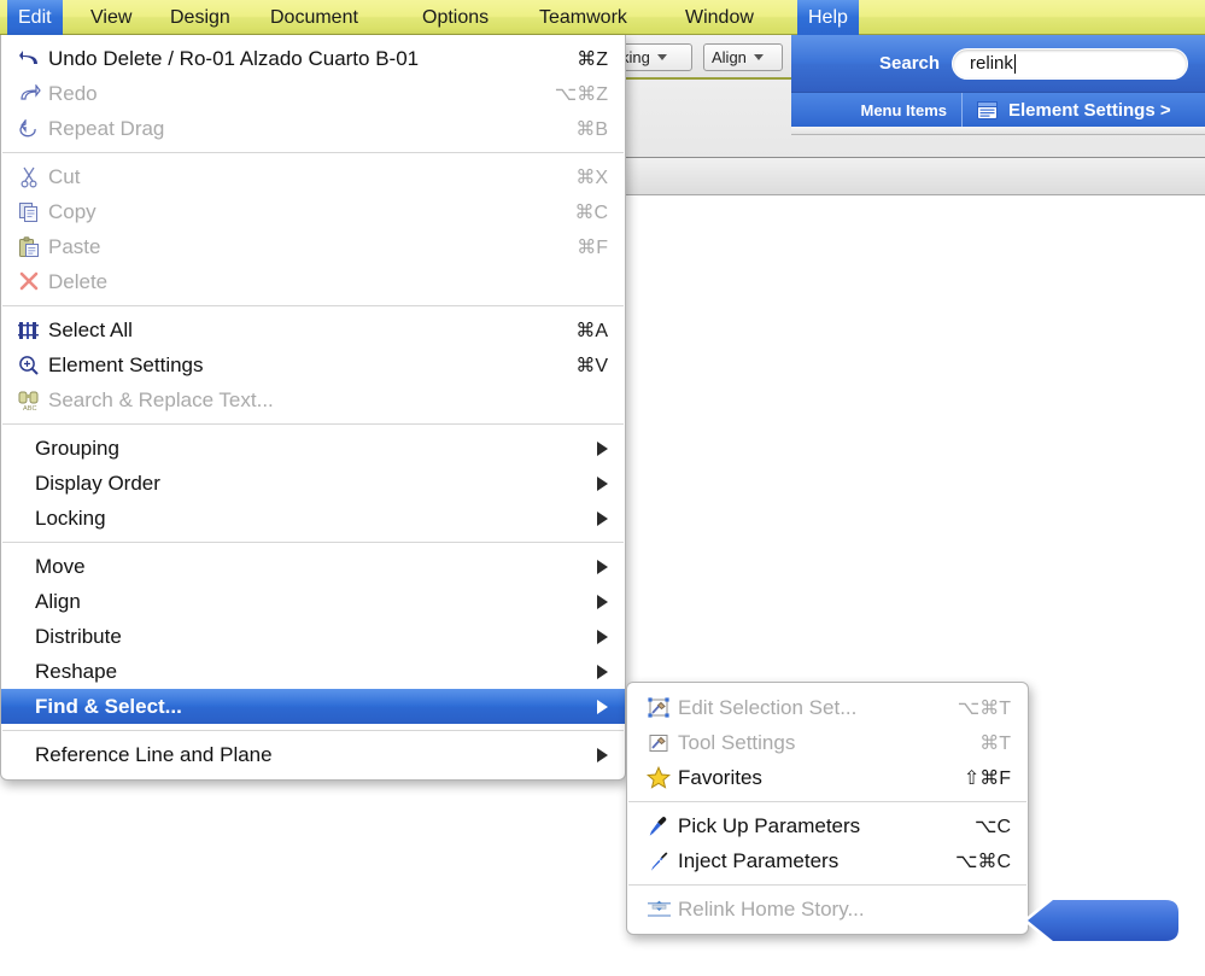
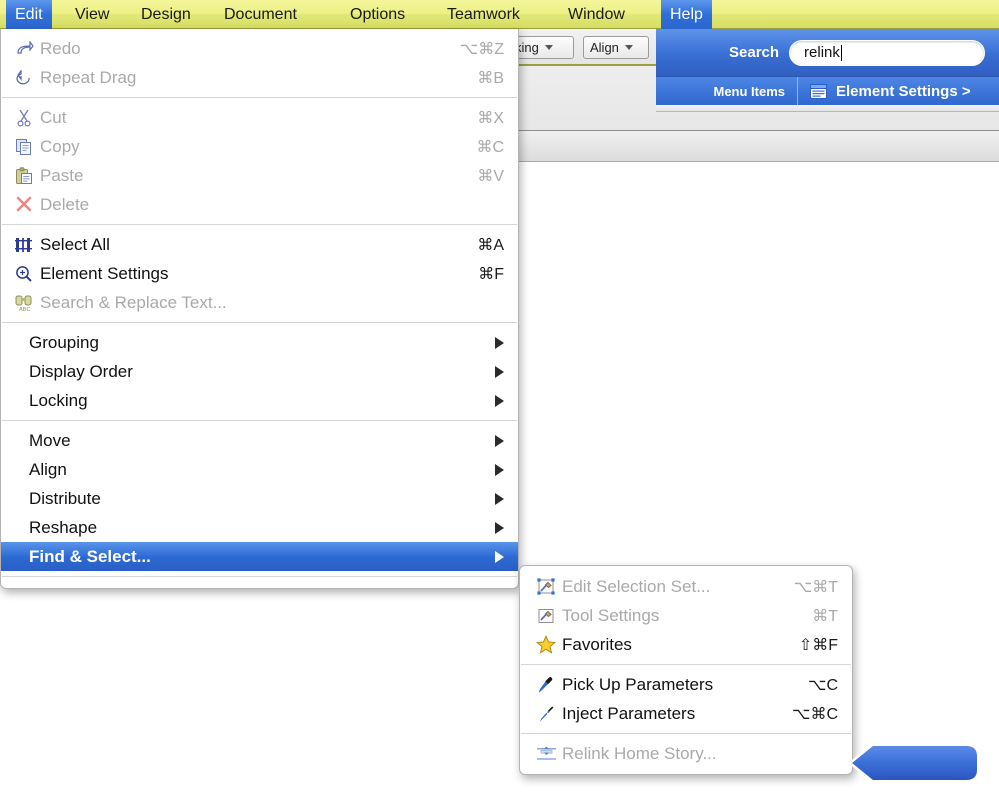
  ing
  Align
  Edit
  View
  Design
  Document
  Options
  Teamwork
  Window
  Help
  Search
  relink
  Menu Items
  Element Settings >
- Undo Delete / Ro-01 Alzado Cuarto B-01
- ⌘Z
  Redo
  ⌥⌘Z
  Repeat Drag
  ⌘B
  Cut
  ⌘X
  Copy
  ⌘C
  Paste
- ⌘F
+ ⌘V
  Delete
  Select All
  ⌘A
  Element Settings
- ⌘V
+ ⌘F
  Search & Replace Text...
  Grouping
  Display Order
  Locking
  Move
  Align
  Distribute
  Reshape
  Find & Select...
- Reference Line and Plane
  Edit Selection Set...
  ⌥⌘T
  Tool Settings
  ⌘T
  Favorites
  ⇧⌘F
  Pick Up Parameters
  ⌥C
  Inject Parameters
  ⌥⌘C
  Relink Home Story...
